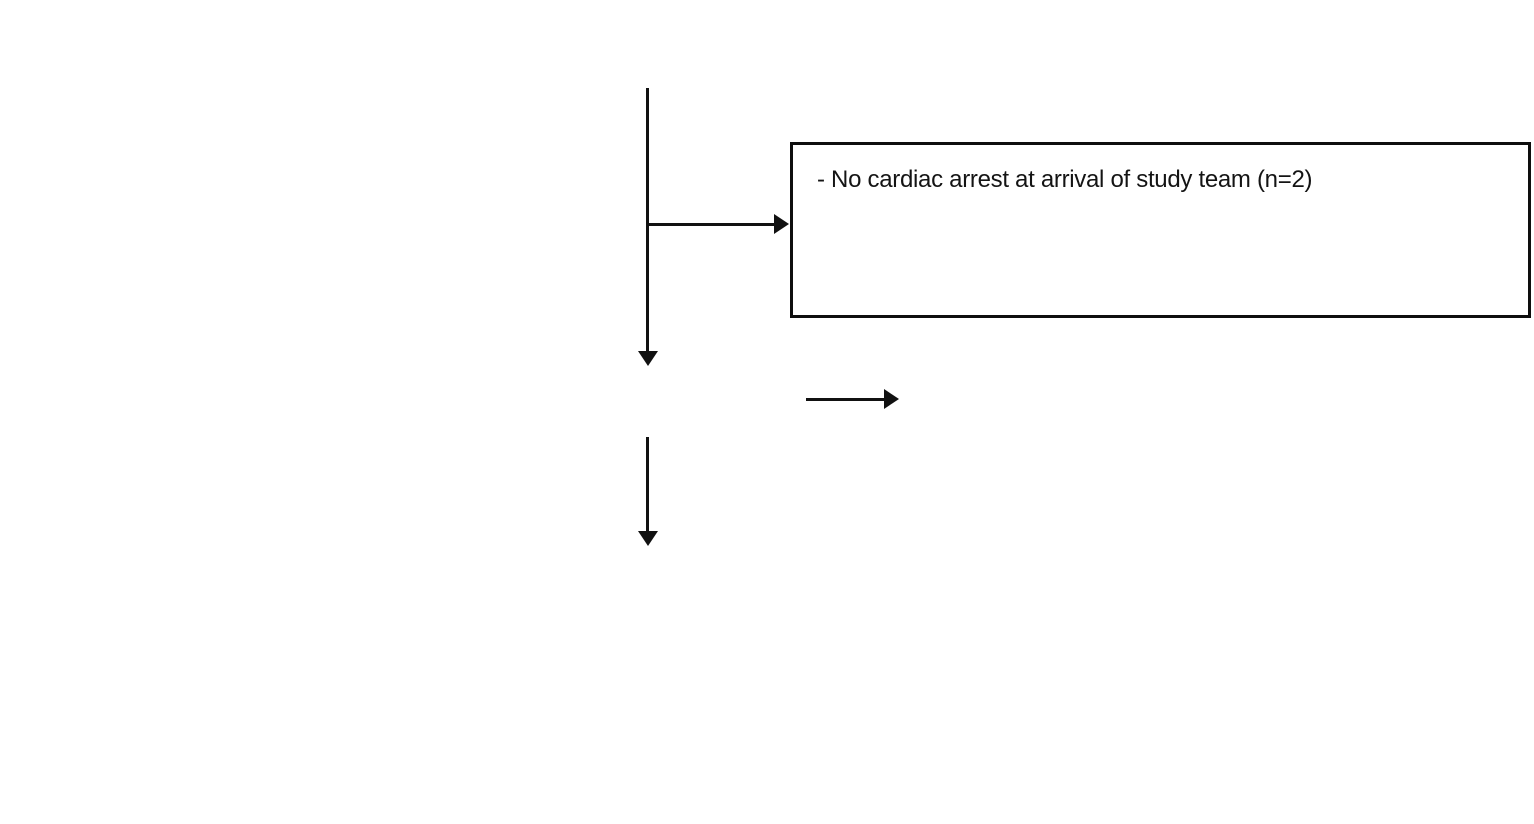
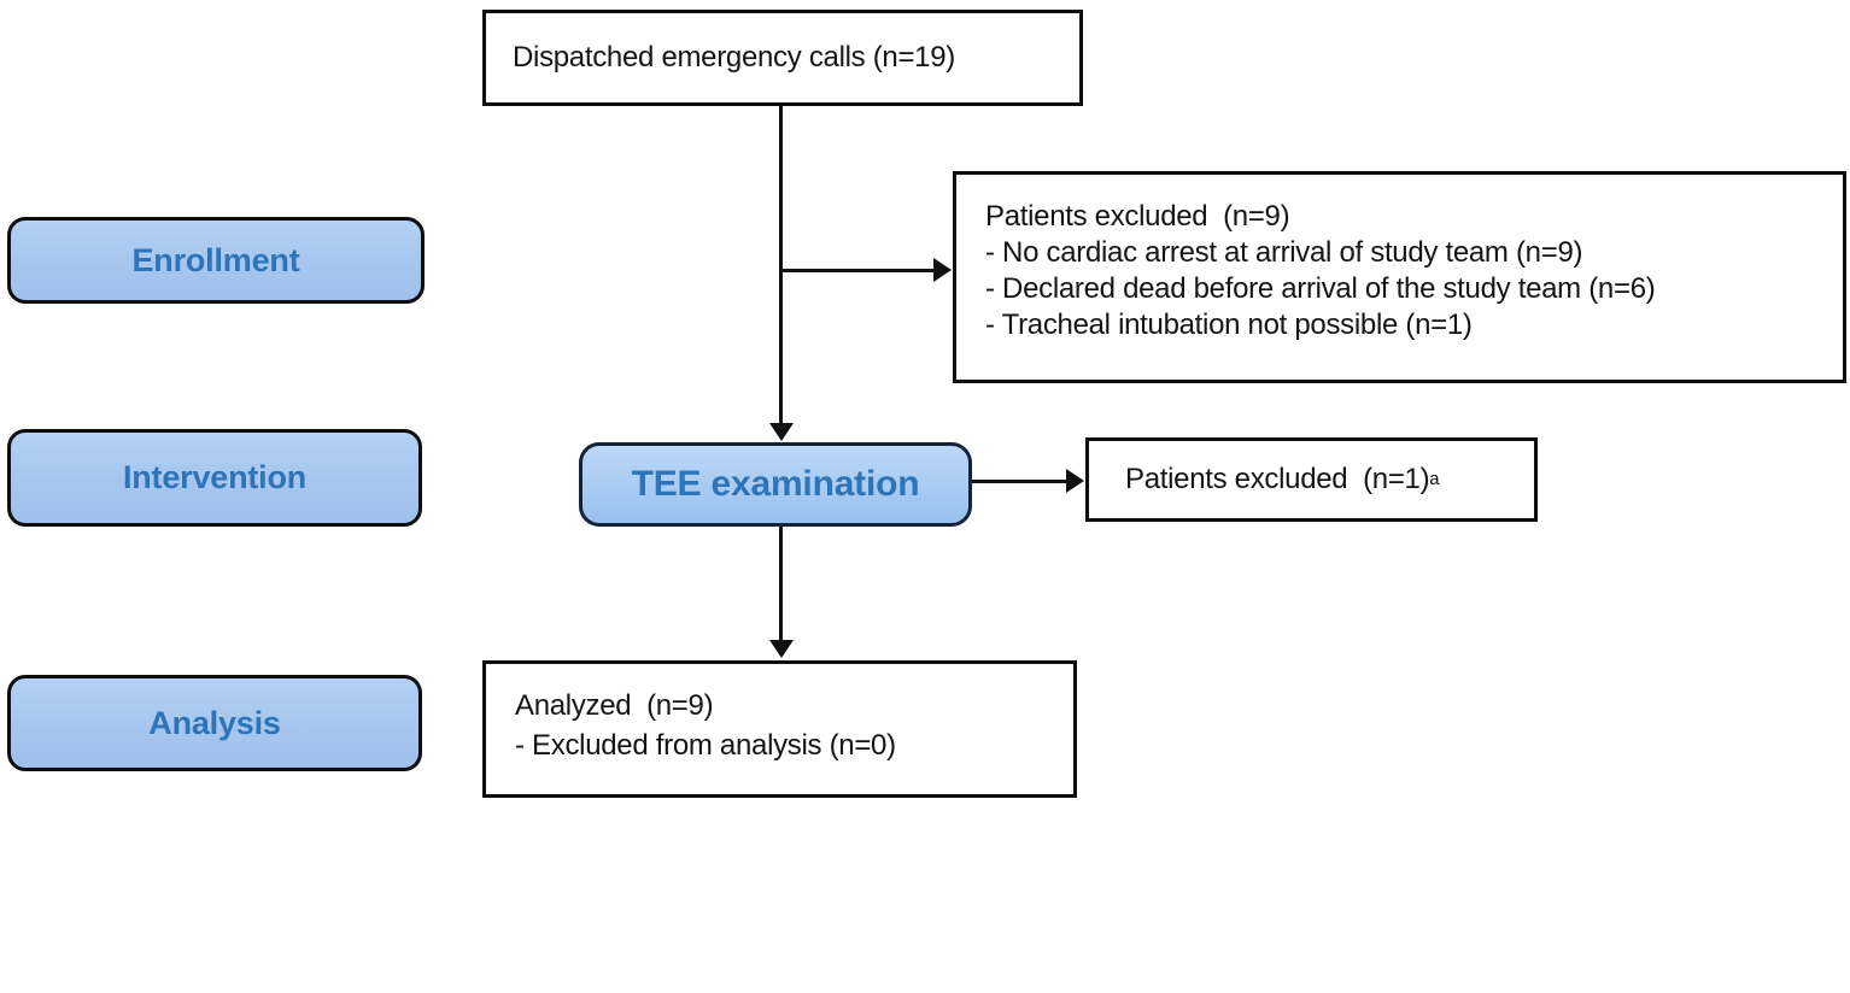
+ Dispatched emergency calls (n=19)
+ Enrollment
+ Intervention
+ Analysis
+ Patients excluded (n=9)
- - No cardiac arrest at arrival of study team (n=2)
+ - No cardiac arrest at arrival of study team (n=9)
+ - Declared dead before arrival of the study team (n=6)
+ - Tracheal intubation not possible (n=1)
+ TEE examination
+ Patients excluded (n=1)
+ a
+ Analyzed (n=9)
+ - Excluded from analysis (n=0)
